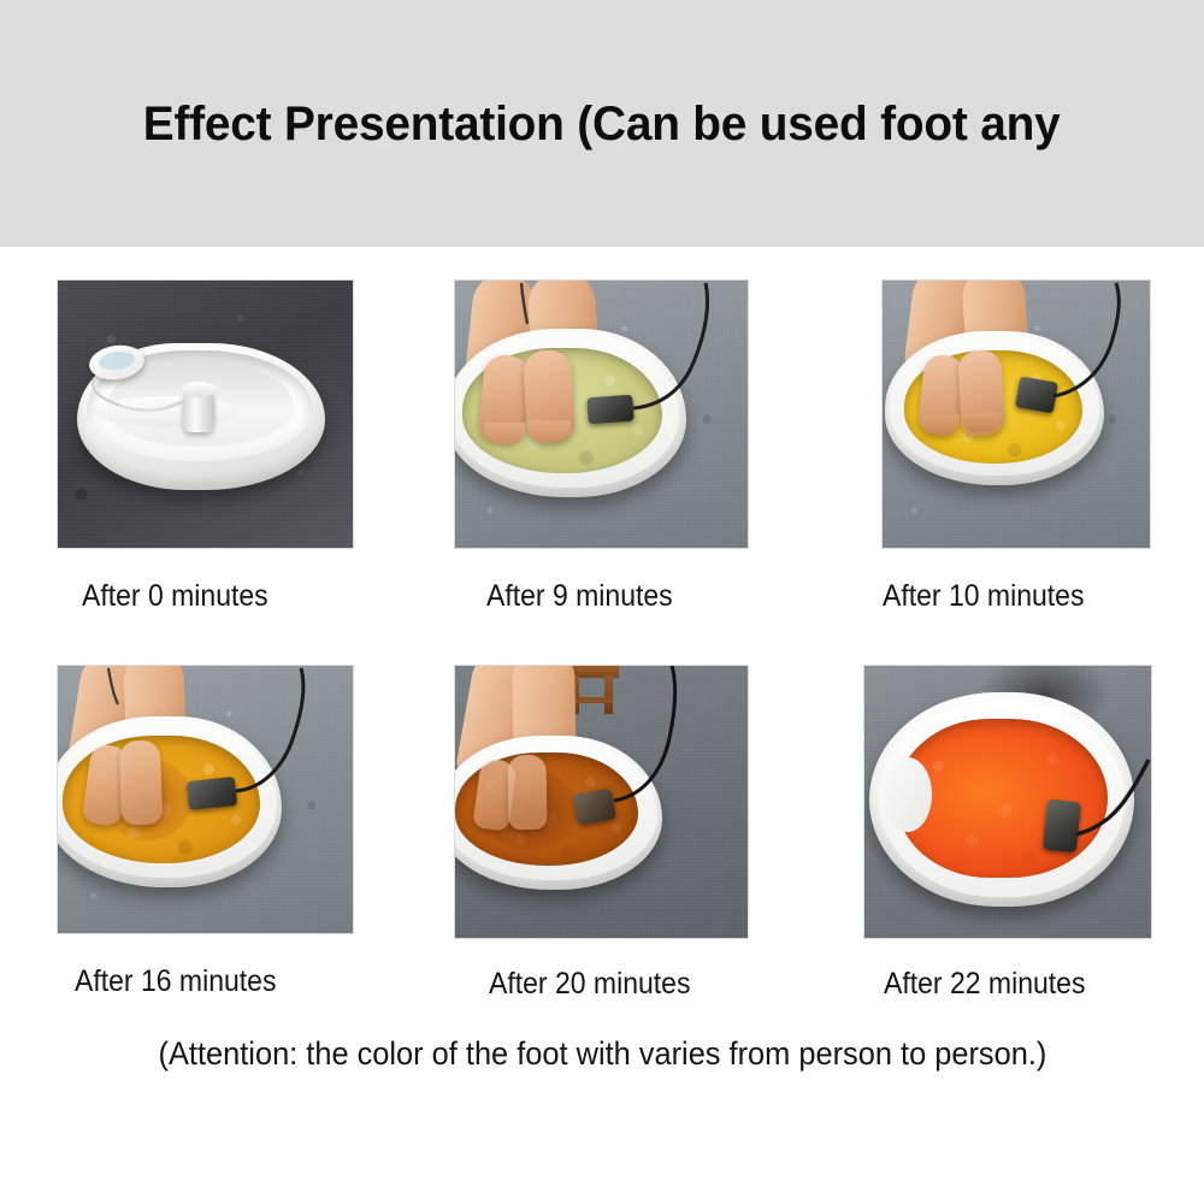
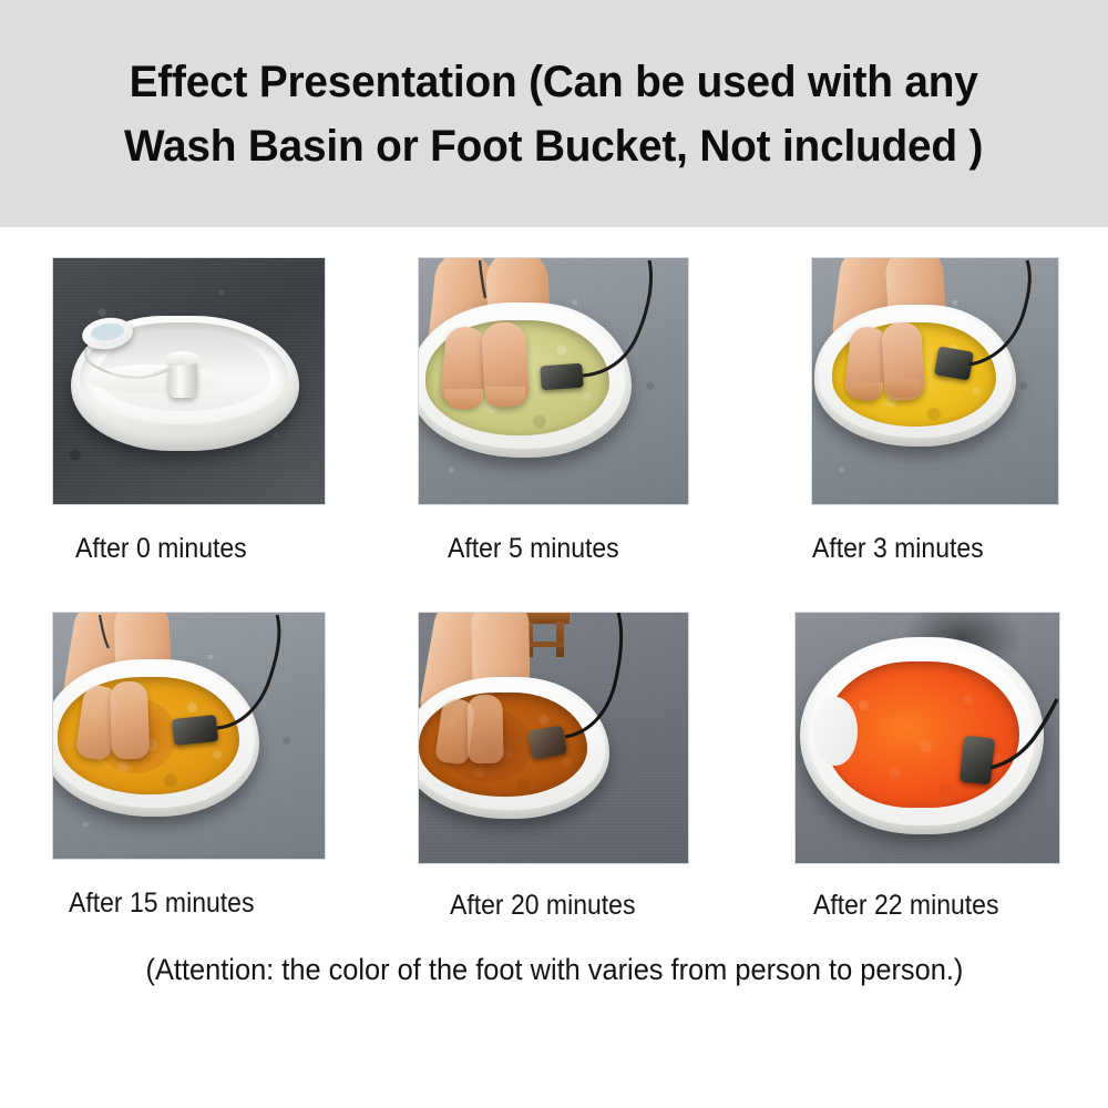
- Effect Presentation (Can be used foot any
+ Effect Presentation (Can be used with any
+ Wash Basin or Foot Bucket, Not included )
  After 0 minutes
- After 9 minutes
+ After 5 minutes
- After 10 minutes
+ After 3 minutes
- After 16 minutes
+ After 15 minutes
  After 20 minutes
  After 22 minutes
  (Attention: the color of the foot with varies from person to person.)
